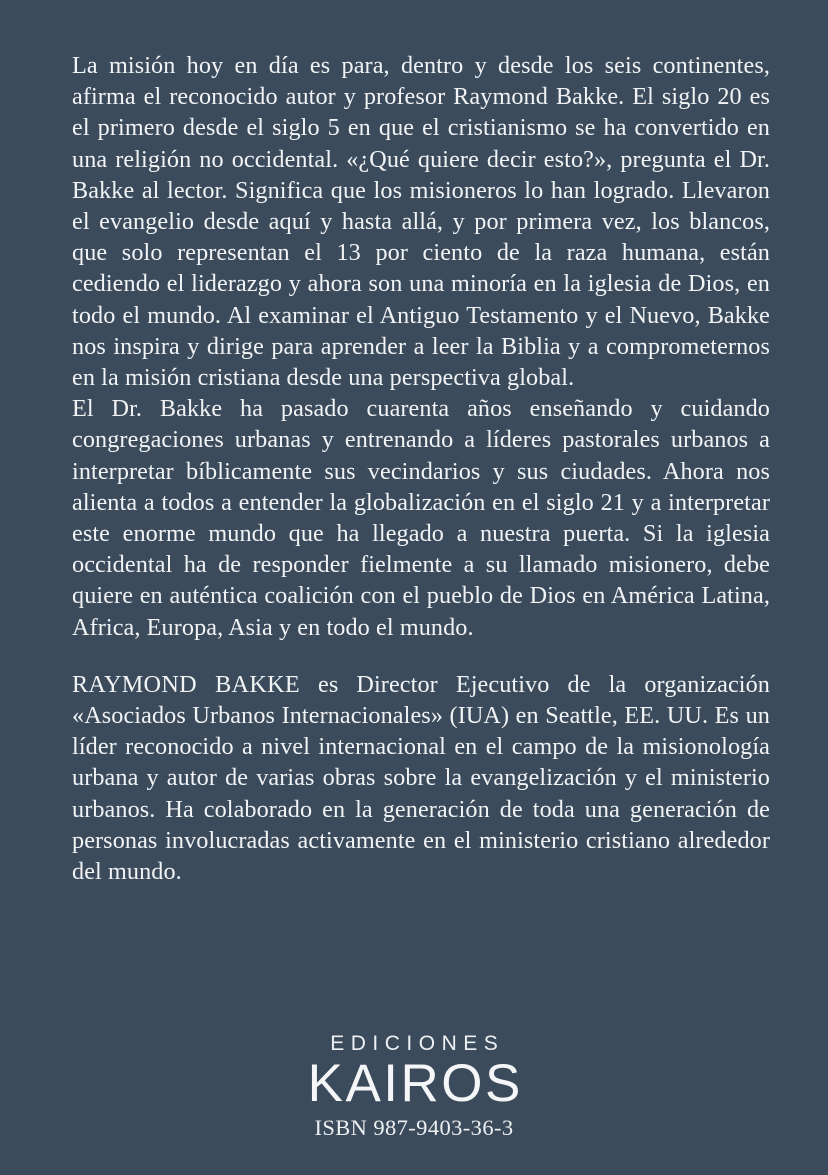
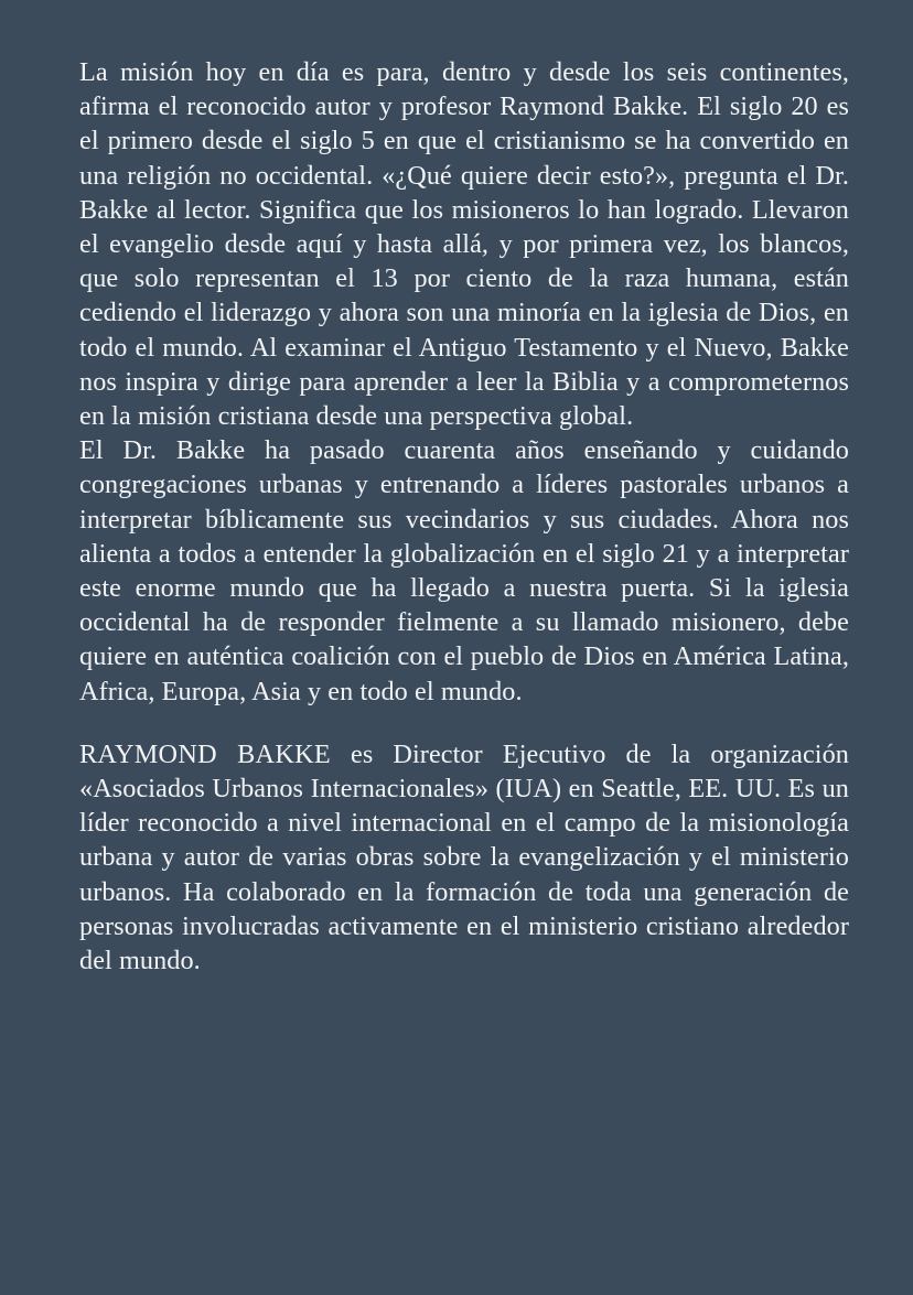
  La misión hoy en día es para, dentro y desde los seis continentes, afirma el reconocido autor y profesor Raymond Bakke. El siglo 20 es el primero desde el siglo 5 en que el cristianismo se ha convertido en una religión no occidental. «¿Qué quiere decir esto?», pregunta el Dr. Bakke al lector. Significa que los misioneros lo han logrado. Llevaron el evangelio desde aquí y hasta allá, y por primera vez, los blancos, que solo representan el 13 por ciento de la raza humana, están cediendo el liderazgo y ahora son una minoría en la iglesia de Dios, en todo el mundo. Al examinar el Antiguo Testamento y el Nuevo, Bakke nos inspira y dirige para aprender a leer la Biblia y a comprometernos en la misión cristiana desde una perspectiva global.
  El Dr. Bakke ha pasado cuarenta años enseñando y cuidando congregaciones urbanas y entrenando a líderes pastorales urbanos a interpretar bíblicamente sus vecindarios y sus ciudades. Ahora nos alienta a todos a entender la globalización en el siglo 21 y a interpretar este enorme mundo que ha llegado a nuestra puerta. Si la iglesia occidental ha de responder fielmente a su llamado misionero, debe quiere en auténtica coalición con el pueblo de Dios en América Latina, Africa, Europa, Asia y en todo el mundo.
- RAYMOND BAKKE es Director Ejecutivo de la organización «Asociados Urbanos Internacionales» (IUA) en Seattle, EE. UU. Es un líder reconocido a nivel internacional en el campo de la misionología urbana y autor de varias obras sobre la evangelización y el ministerio urbanos. Ha colaborado en la generación de toda una generación de personas involucradas activamente en el ministerio cristiano alrededor del mundo.
+ RAYMOND BAKKE es Director Ejecutivo de la organización «Asociados Urbanos Internacionales» (IUA) en Seattle, EE. UU. Es un líder reconocido a nivel internacional en el campo de la misionología urbana y autor de varias obras sobre la evangelización y el ministerio urbanos. Ha colaborado en la formación de toda una generación de personas involucradas activamente en el ministerio cristiano alrededor del mundo.
- EDICIONES
- KAIROS
- ISBN 987-9403-36-3
